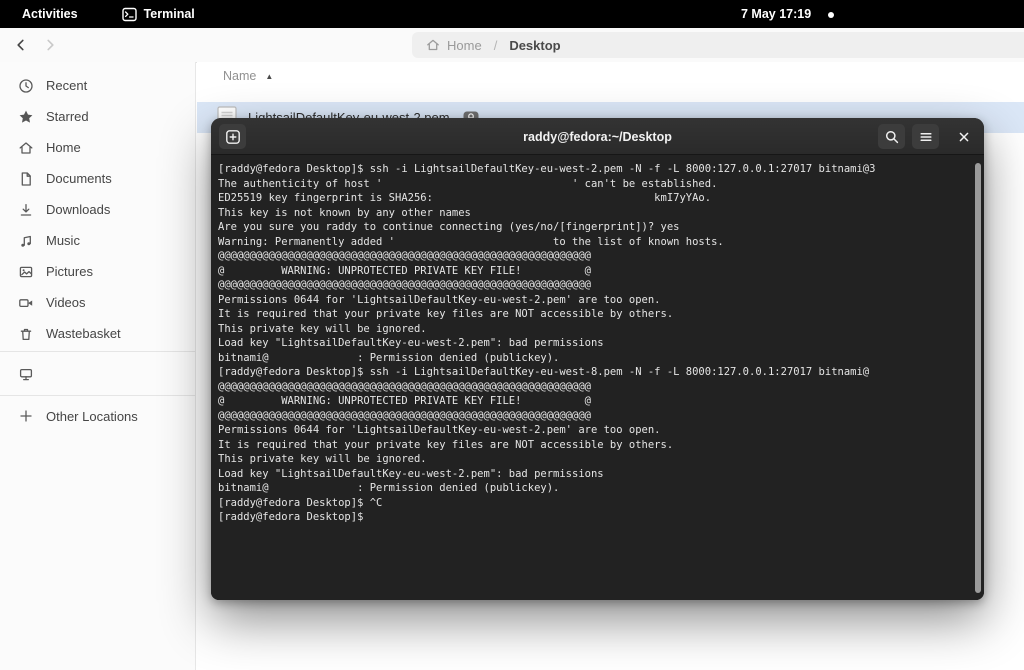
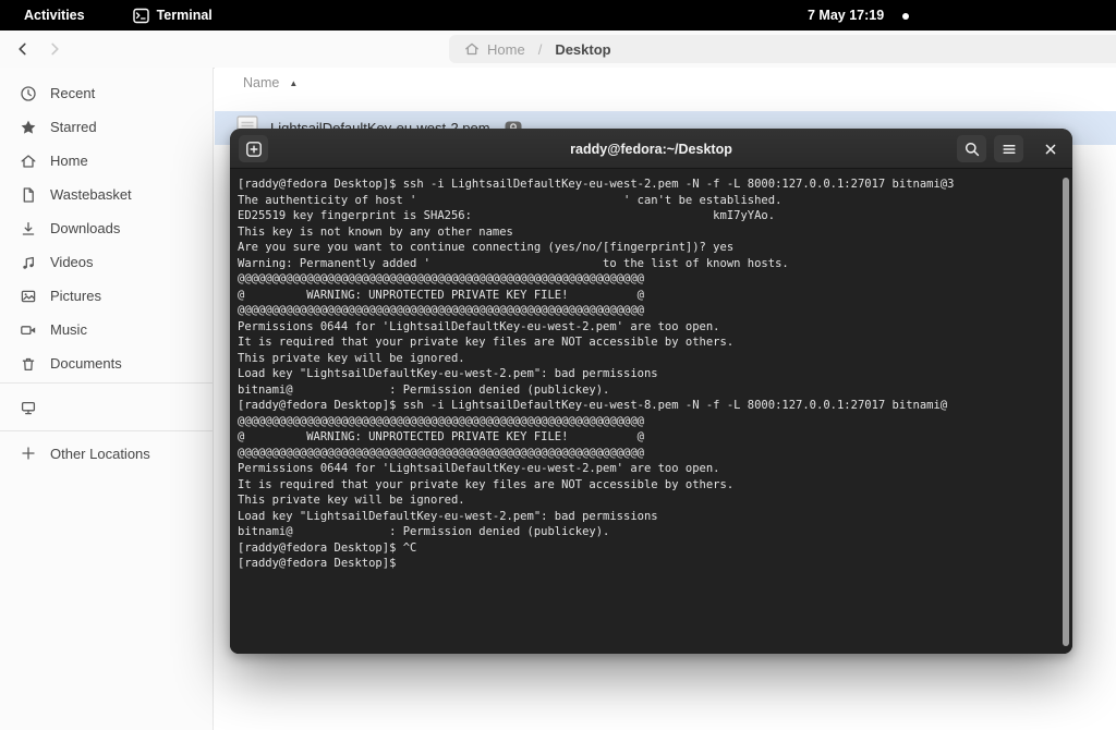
  Activities
  Terminal
  7 May 17:19
  Home
  /
  Desktop
  Recent
  Starred
  Home
- Documents
+ Wastebasket
  Downloads
- Music
+ Videos
  Pictures
- Videos
+ Music
- Wastebasket
+ Documents
  Other Locations
  Name
  ▲
  raddy@fedora:~/Desktop
  [raddy@fedora Desktop]$ ssh -i LightsailDefaultKey-eu-west-2.pem -N -f -L 8000:127.0.0.1:27017 bitnami@3
  The authenticity of host ' ' can't be established.
  ED25519 key fingerprint is SHA256: kmI7yYAo.
  This key is not known by any other names
- Are you sure you raddy to continue connecting (yes/no/[fingerprint])? yes
+ Are you sure you want to continue connecting (yes/no/[fingerprint])? yes
  Warning: Permanently added ' to the list of known hosts.
  @@@@@@@@@@@@@@@@@@@@@@@@@@@@@@@@@@@@@@@@@@@@@@@@@@@@@@@@@@@
  @ WARNING: UNPROTECTED PRIVATE KEY FILE! @
  @@@@@@@@@@@@@@@@@@@@@@@@@@@@@@@@@@@@@@@@@@@@@@@@@@@@@@@@@@@
  Permissions 0644 for 'LightsailDefaultKey-eu-west-2.pem' are too open.
  It is required that your private key files are NOT accessible by others.
  This private key will be ignored.
  Load key "LightsailDefaultKey-eu-west-2.pem": bad permissions
  bitnami@ : Permission denied (publickey).
  [raddy@fedora Desktop]$ ssh -i LightsailDefaultKey-eu-west-8.pem -N -f -L 8000:127.0.0.1:27017 bitnami@
  @@@@@@@@@@@@@@@@@@@@@@@@@@@@@@@@@@@@@@@@@@@@@@@@@@@@@@@@@@@
  @ WARNING: UNPROTECTED PRIVATE KEY FILE! @
  @@@@@@@@@@@@@@@@@@@@@@@@@@@@@@@@@@@@@@@@@@@@@@@@@@@@@@@@@@@
  Permissions 0644 for 'LightsailDefaultKey-eu-west-2.pem' are too open.
  It is required that your private key files are NOT accessible by others.
  This private key will be ignored.
  Load key "LightsailDefaultKey-eu-west-2.pem": bad permissions
  bitnami@ : Permission denied (publickey).
  [raddy@fedora Desktop]$ ^C
  [raddy@fedora Desktop]$
